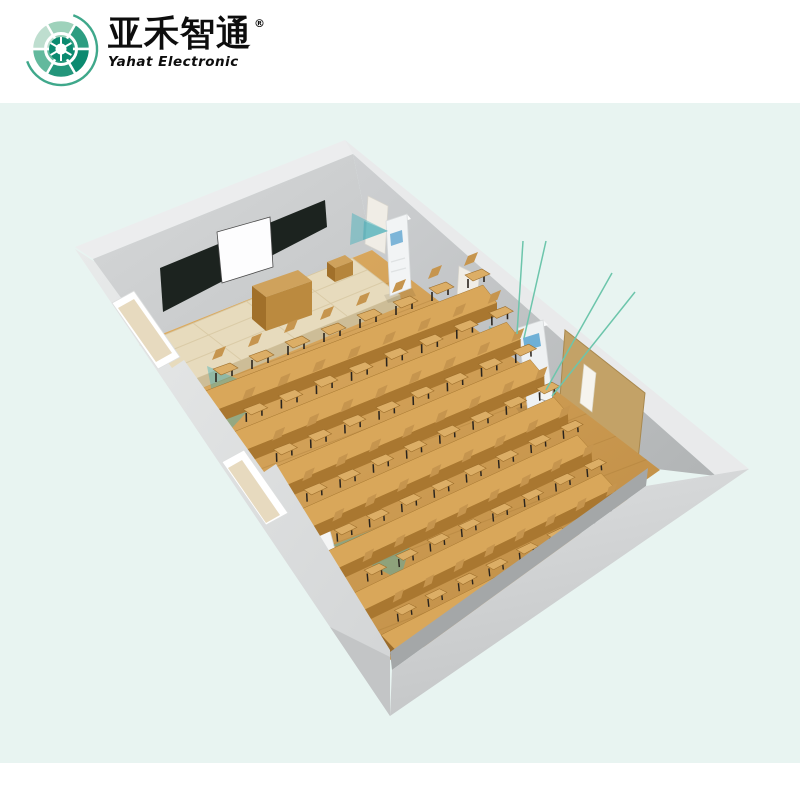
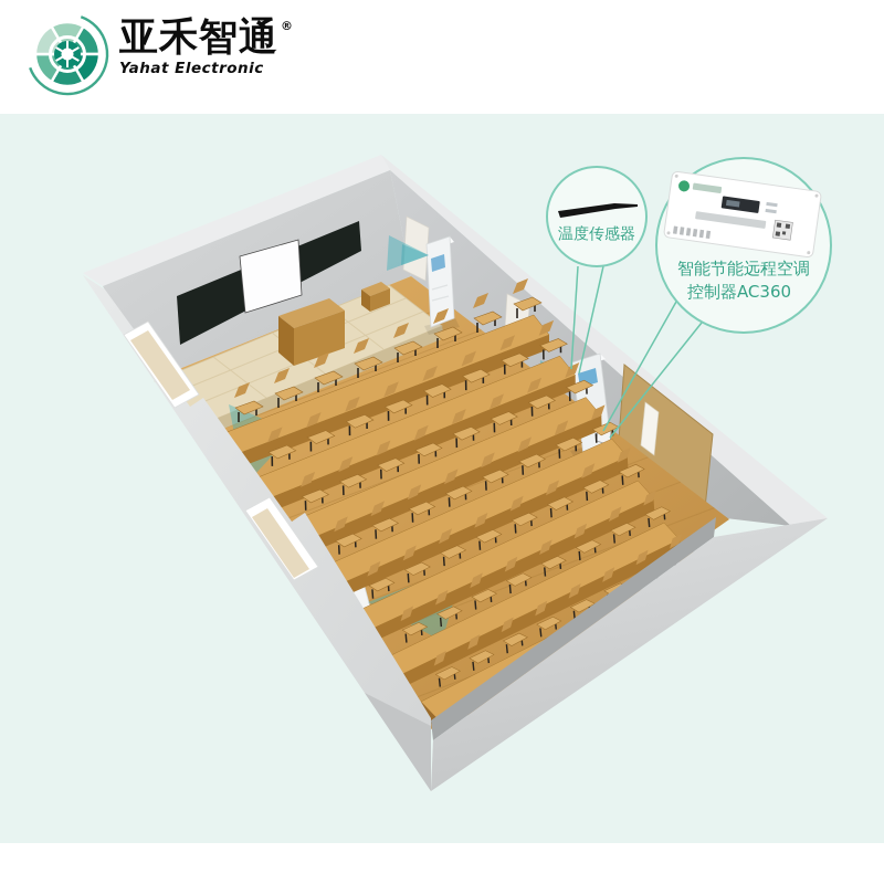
  亚禾智通 ®
  Yahat Electronic
+ 温度传感器
+ 智能节能远程空调
+ 控制器AC360
